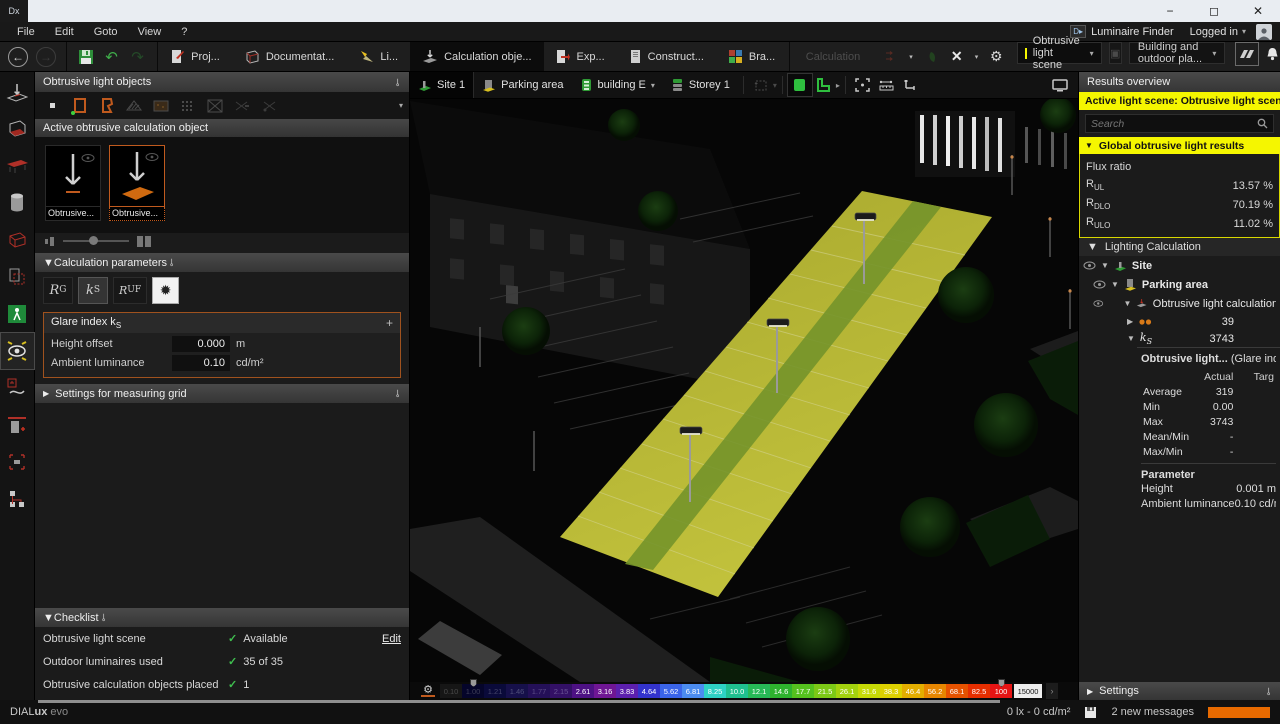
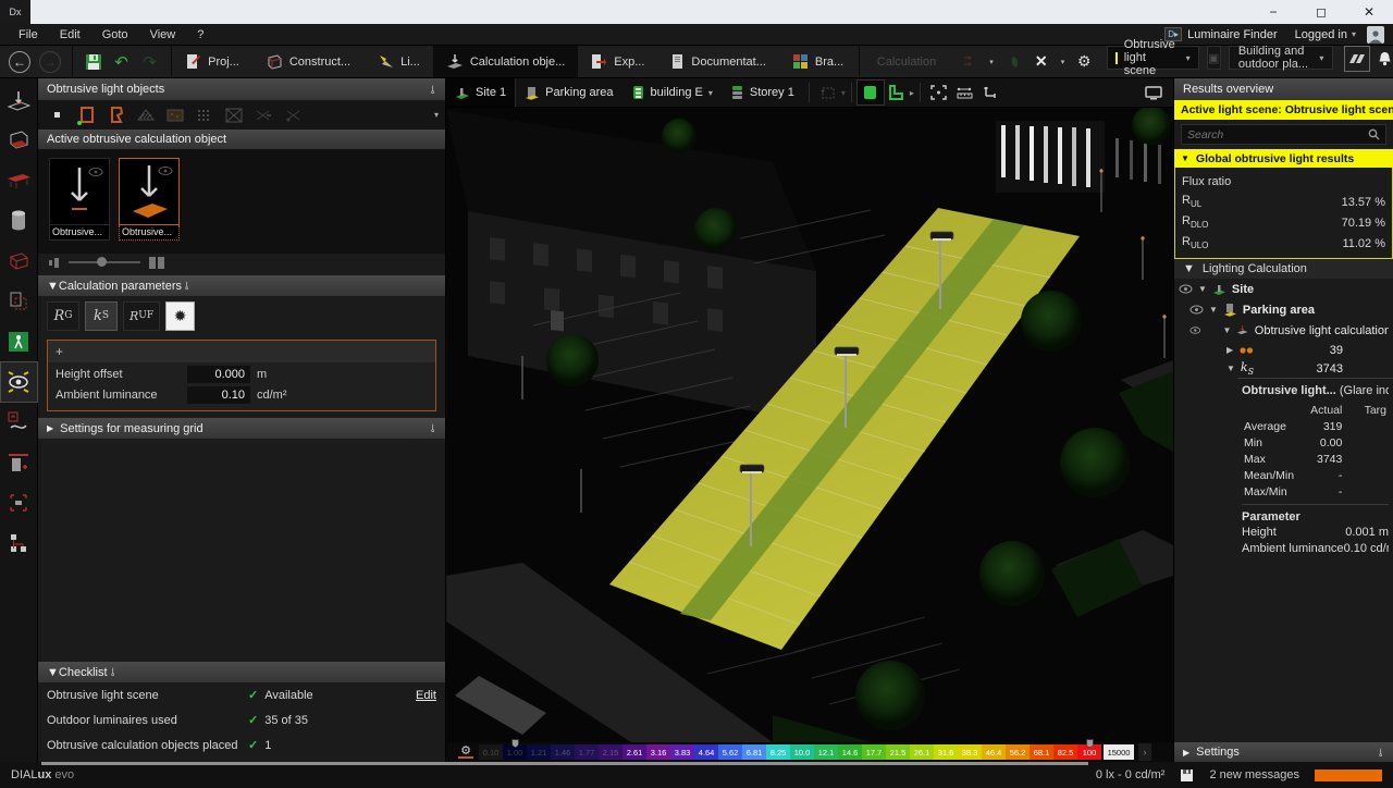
  Dx
  −
  ◻
  ✕
  File
  Edit
  Goto
  View
  ?
  D▸
  Luminaire Finder
  Logged in
  ▾
  ←
  →
  ↶
  ↷
  Proj...
- Documentat...
+ Construct...
  Li...
  Calculation obje...
  Exp...
- Construct...
+ Documentat...
  Bra...
  Calculation
  ✕
  ⚙
  Obtrusive light scene
  ▾
  ▣
  Building and outdoor pla...
  ▾
  Obtrusive light objects
  ▾
  Active obtrusive calculation object
  Obtrusive...
  Obtrusive...
  ▼
  Calculation parameters
  R
  G
  k
  S
  R
  UF
  ✹
- Glare index kS
  +
  Height offset
  0.000
  m
  Ambient luminance
  0.10
  cd/m²
  ▶
  Settings for measuring grid
  ▼
  Checklist
  Obtrusive light scene
  ✓
  Available
  Edit
  Outdoor luminaires used
  ✓
  35 of 35
  Obtrusive calculation objects placed
  ✓
  1
  Site 1
  Parking area
  building E
  ▾
  Storey 1
  ▾
  ▸
  ⚙
  0.10
  1.00
  1.21
  1.46
  1.77
  2.15
  2.61
  3.16
  3.83
  4.64
  5.62
  6.81
  8.25
  10.0
  12.1
  14.6
  17.7
  21.5
  26.1
  31.6
  38.3
  46.4
  56.2
  68.1
  82.5
  100
  15000
  ›
  Results overview
  Active light scene: Obtrusive light scen
  Search
  ▼
  Global obtrusive light results
  Flux ratio
  RUL
  13.57 %
  RDLO
  70.19 %
  RULO
  11.02 %
  ▼
  Lighting Calculation
  ▼
  Site
  ▼
  Parking area
  ▼
  Obtrusive light calculation
  ▶
  39
  ▼
  kS
  3743
  Obtrusive light... (Glare in
  	Actual	Targ
  Average	319
  Min	0.00
  Max	3743
  Mean/Min	-
  Max/Min	-
  Parameter
  Height
  0.001 m
  Ambient luminance
  0.10 cd/
  ▶
  Settings
  DIALux evo
  0 lx - 0 cd/m²
  2 new messages
